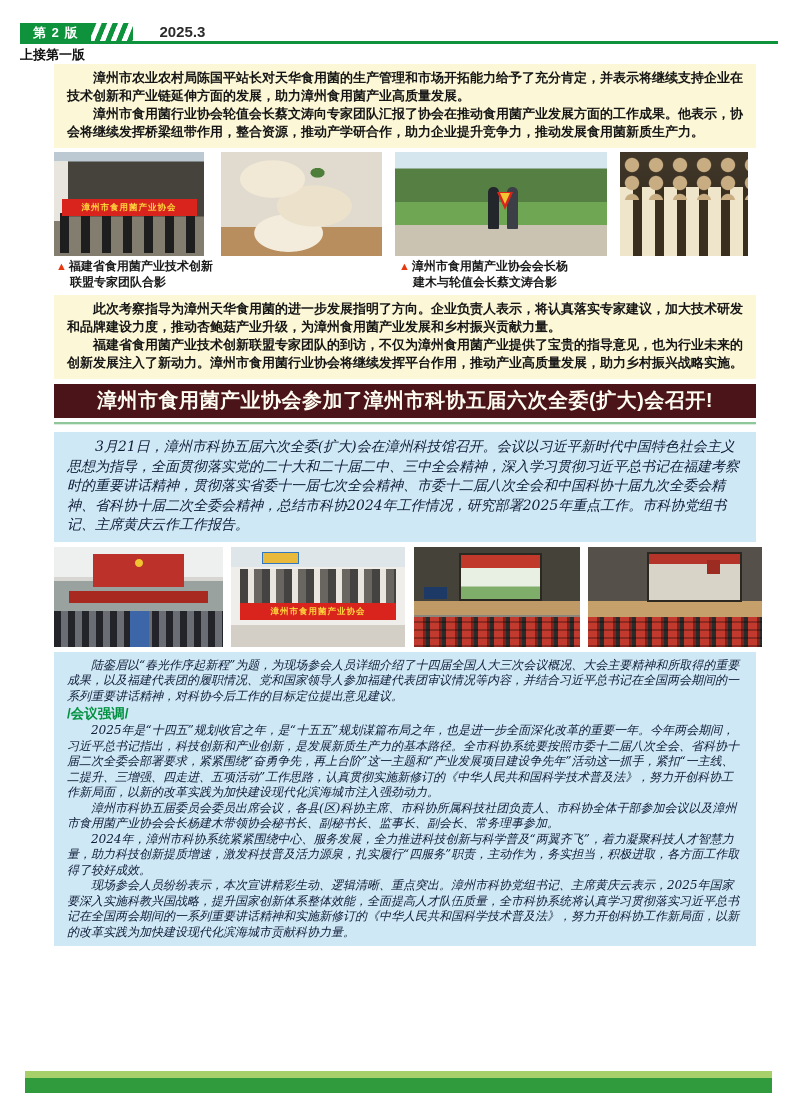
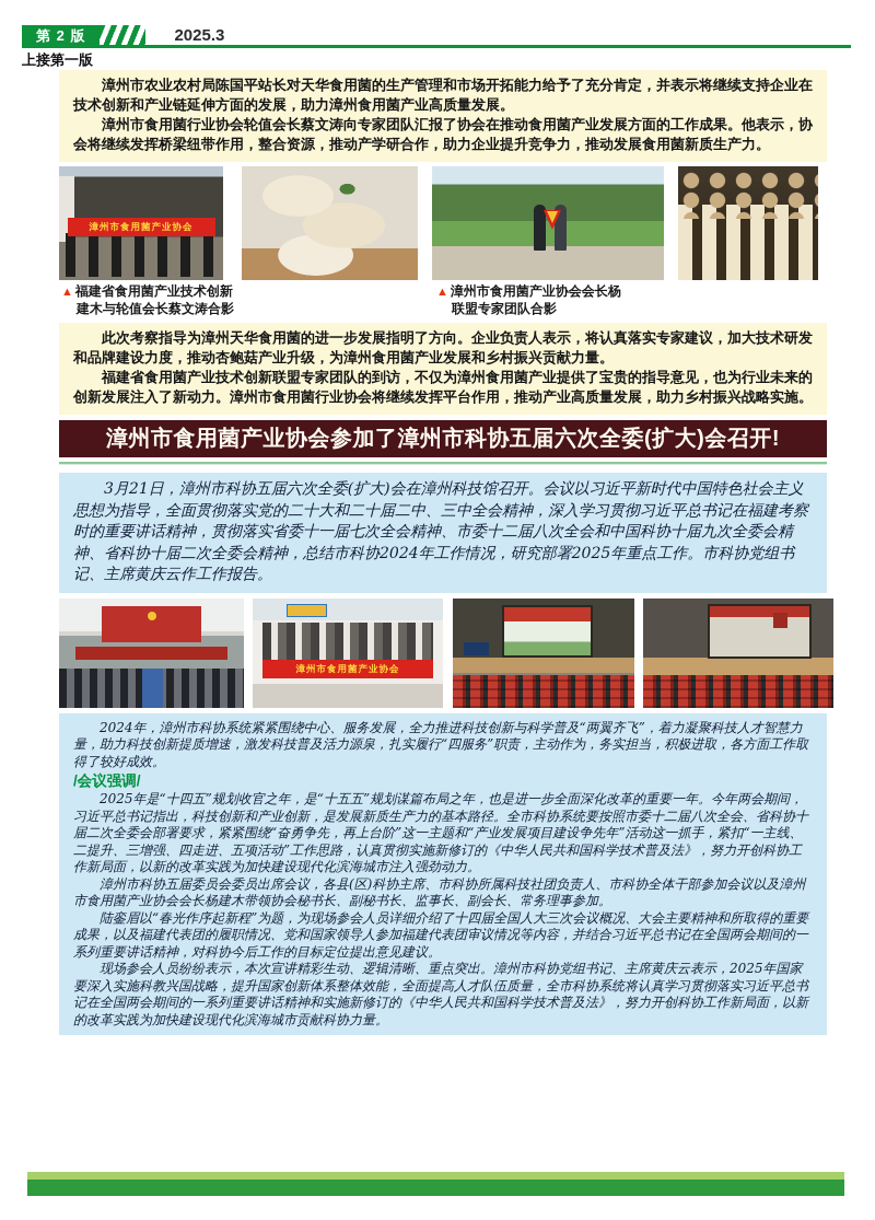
  第 2 版
  2025.3
  上接第一版
  漳州市农业农村局陈国平站长对天华食用菌的生产管理和市场开拓能力给予了充分肯定，并表示将继续支持企业在技术创新和产业链延伸方面的发展，助力漳州食用菌产业高质量发展。
  漳州市食用菌行业协会轮值会长蔡文涛向专家团队汇报了协会在推动食用菌产业发展方面的工作成果。他表示，协会将继续发挥桥梁纽带作用，整合资源，推动产学研合作，助力企业提升竞争力，推动发展食用菌新质生产力。
  漳州市食用菌产业协会
  ▲ 福建省食用菌产业技术创新
- 联盟专家团队合影
+ 建木与轮值会长蔡文涛合影
  ▲ 漳州市食用菌产业协会会长杨
- 建木与轮值会长蔡文涛合影
+ 联盟专家团队合影
  此次考察指导为漳州天华食用菌的进一步发展指明了方向。企业负责人表示，将认真落实专家建议，加大技术研发和品牌建设力度，推动杏鲍菇产业升级，为漳州食用菌产业发展和乡村振兴贡献力量。
  福建省食用菌产业技术创新联盟专家团队的到访，不仅为漳州食用菌产业提供了宝贵的指导意见，也为行业未来的创新发展注入了新动力。漳州市食用菌行业协会将继续发挥平台作用，推动产业高质量发展，助力乡村振兴战略实施。
  漳州市食用菌产业协会参加了漳州市科协五届六次全委(扩大)会召开!
  3月21日，漳州市科协五届六次全委(扩大)会在漳州科技馆召开。会议以习近平新时代中国特色社会主义思想为指导，全面贯彻落实党的二十大和二十届二中、三中全会精神，深入学习贯彻习近平总书记在福建考察时的重要讲话精神，贯彻落实省委十一届七次全会精神、市委十二届八次全会和中国科协十届九次全委会精神、省科协十届二次全委会精神，总结市科协2024年工作情况，研究部署2025年重点工作。市科协党组书记、主席黄庆云作工作报告。
  漳州市食用菌产业协会
- 陆銮眉以“春光作序起新程”为题，为现场参会人员详细介绍了十四届全国人大三次会议概况、大会主要精神和所取得的重要成果，以及福建代表团的履职情况、党和国家领导人参加福建代表团审议情况等内容，并结合习近平总书记在全国两会期间的一系列重要讲话精神，对科协今后工作的目标定位提出意见建议。
+ 2024年，漳州市科协系统紧紧围绕中心、服务发展，全力推进科技创新与科学普及“两翼齐飞”，着力凝聚科技人才智慧力量，助力科技创新提质增速，激发科技普及活力源泉，扎实履行“四服务”职责，主动作为，务实担当，积极进取，各方面工作取得了较好成效。
  /会议强调/
  2025年是“十四五”规划收官之年，是“十五五”规划谋篇布局之年，也是进一步全面深化改革的重要一年。今年两会期间，习近平总书记指出，科技创新和产业创新，是发展新质生产力的基本路径。全市科协系统要按照市委十二届八次全会、省科协十届二次全委会部署要求，紧紧围绕“奋勇争先，再上台阶”这一主题和“产业发展项目建设争先年”活动这一抓手，紧扣“一主线、二提升、三增强、四走进、五项活动”工作思路，认真贯彻实施新修订的《中华人民共和国科学技术普及法》，努力开创科协工作新局面，以新的改革实践为加快建设现代化滨海城市注入强劲动力。
  漳州市科协五届委员会委员出席会议，各县(区)科协主席、市科协所属科技社团负责人、市科协全体干部参加会议以及漳州市食用菌产业协会会长杨建木带领协会秘书长、副秘书长、监事长、副会长、常务理事参加。
- 2024年，漳州市科协系统紧紧围绕中心、服务发展，全力推进科技创新与科学普及“两翼齐飞”，着力凝聚科技人才智慧力量，助力科技创新提质增速，激发科技普及活力源泉，扎实履行“四服务”职责，主动作为，务实担当，积极进取，各方面工作取得了较好成效。
+ 陆銮眉以“春光作序起新程”为题，为现场参会人员详细介绍了十四届全国人大三次会议概况、大会主要精神和所取得的重要成果，以及福建代表团的履职情况、党和国家领导人参加福建代表团审议情况等内容，并结合习近平总书记在全国两会期间的一系列重要讲话精神，对科协今后工作的目标定位提出意见建议。
  现场参会人员纷纷表示，本次宣讲精彩生动、逻辑清晰、重点突出。漳州市科协党组书记、主席黄庆云表示，2025年国家要深入实施科教兴国战略，提升国家创新体系整体效能，全面提高人才队伍质量，全市科协系统将认真学习贯彻落实习近平总书记在全国两会期间的一系列重要讲话精神和实施新修订的《中华人民共和国科学技术普及法》，努力开创科协工作新局面，以新的改革实践为加快建设现代化滨海城市贡献科协力量。
